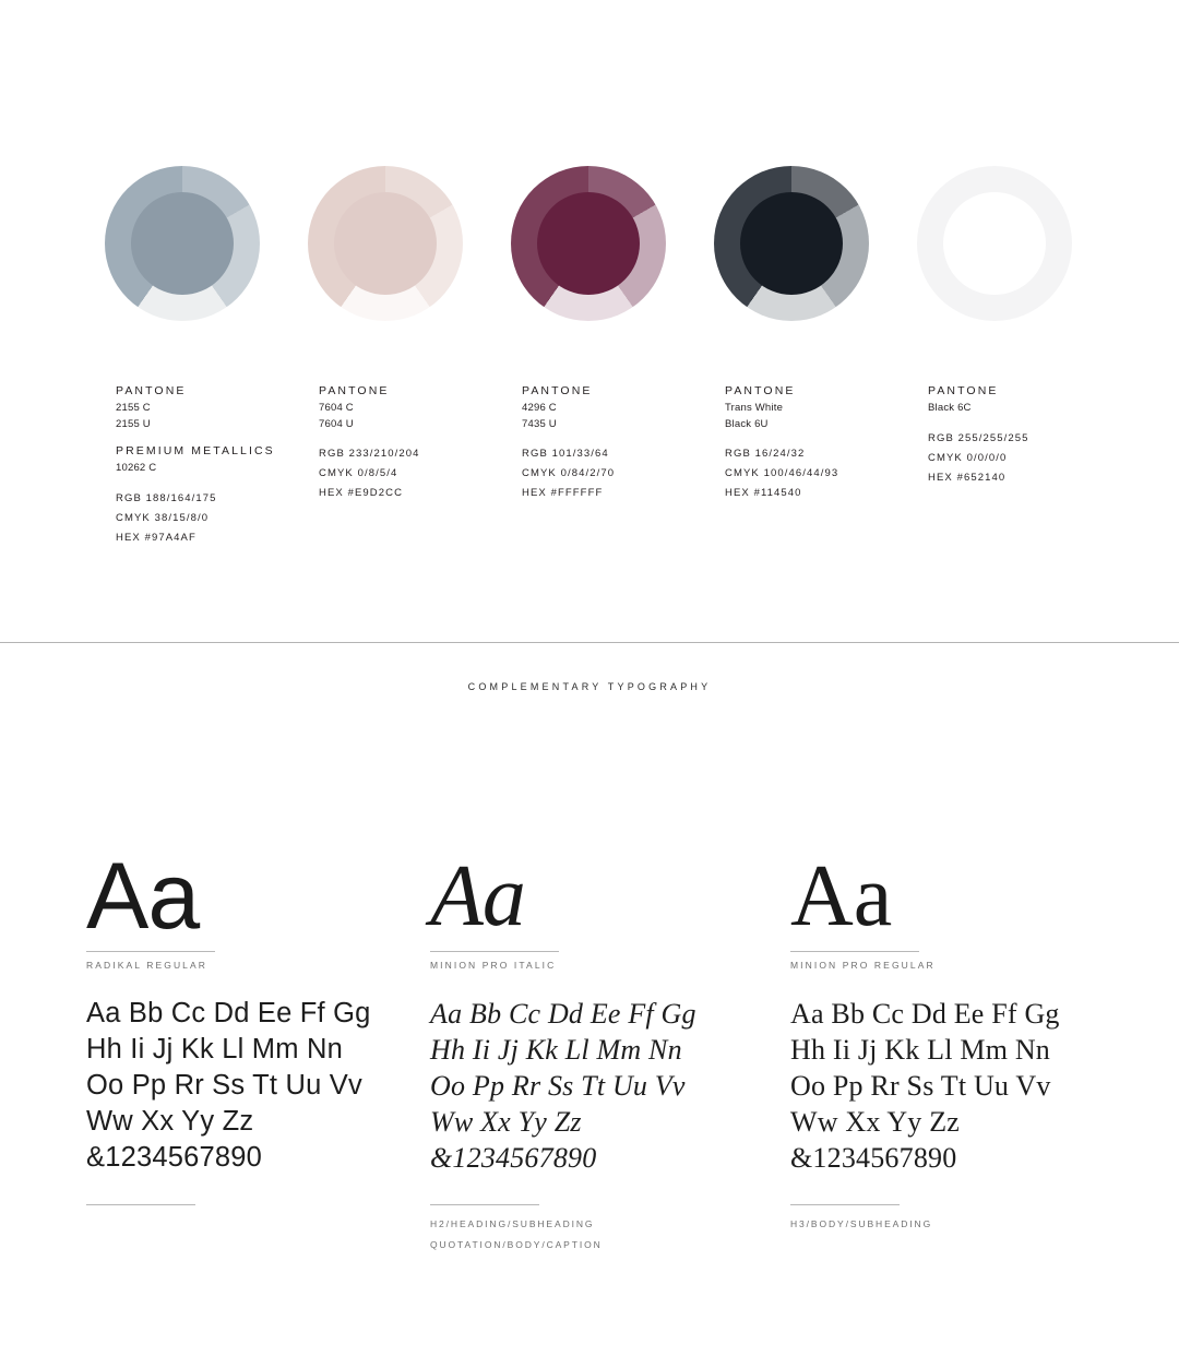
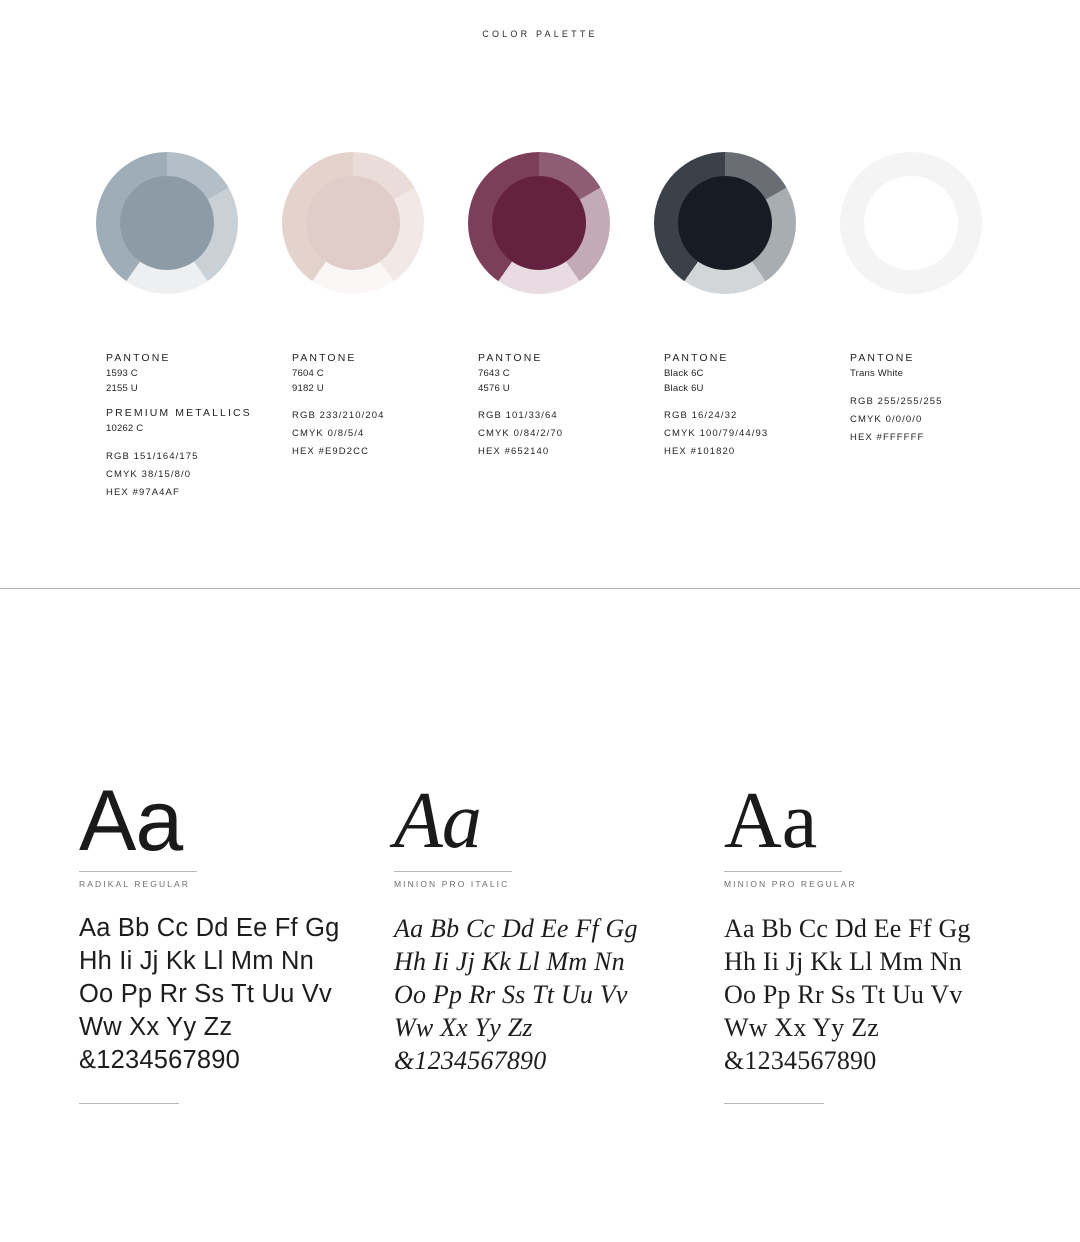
+ COLOR PALETTE
  PANTONE
- 2155 C
+ 1593 C
  2155 U
  PREMIUM METALLICS
  10262 C
- RGB 188/164/175
+ RGB 151/164/175
  CMYK 38/15/8/0
  HEX #97A4AF
  PANTONE
  7604 C
- 7604 U
+ 9182 U
  RGB 233/210/204
  CMYK 0/8/5/4
  HEX #E9D2CC
  PANTONE
- 4296 C
+ 7643 C
- 7435 U
+ 4576 U
  RGB 101/33/64
  CMYK 0/84/2/70
- HEX #FFFFFF
+ HEX #652140
  PANTONE
- Trans White
+ Black 6C
  Black 6U
  RGB 16/24/32
- CMYK 100/46/44/93
+ CMYK 100/79/44/93
- HEX #114540
+ HEX #101820
  PANTONE
- Black 6C
+ Trans White
  RGB 255/255/255
  CMYK 0/0/0/0
- HEX #652140
+ HEX #FFFFFF
- COMPLEMENTARY TYPOGRAPHY
  Aa
  RADIKAL REGULAR
  Aa Bb Cc Dd Ee Ff Gg
  Hh Ii Jj Kk Ll Mm Nn
  Oo Pp Rr Ss Tt Uu Vv
  Ww Xx Yy Zz
  &1234567890
  Aa
  MINION PRO ITALIC
  Aa Bb Cc Dd Ee Ff Gg
  Hh Ii Jj Kk Ll Mm Nn
  Oo Pp Rr Ss Tt Uu Vv
  Ww Xx Yy Zz
  &1234567890
- H2/HEADING/SUBHEADING
- QUOTATION/BODY/CAPTION
  Aa
  MINION PRO REGULAR
  Aa Bb Cc Dd Ee Ff Gg
  Hh Ii Jj Kk Ll Mm Nn
  Oo Pp Rr Ss Tt Uu Vv
  Ww Xx Yy Zz
  &1234567890
- H3/BODY/SUBHEADING
